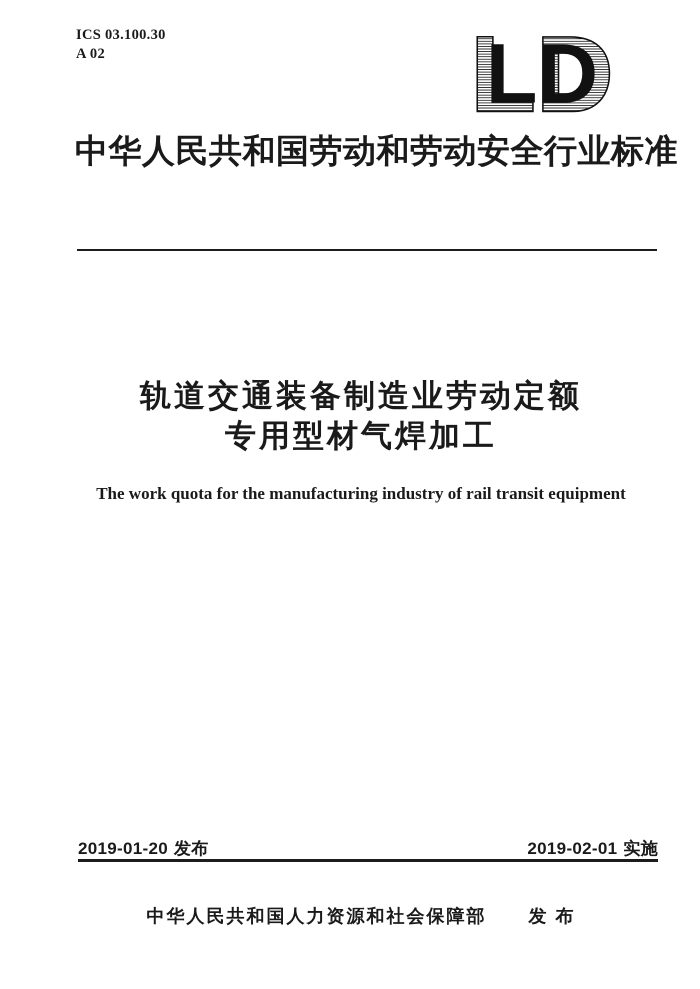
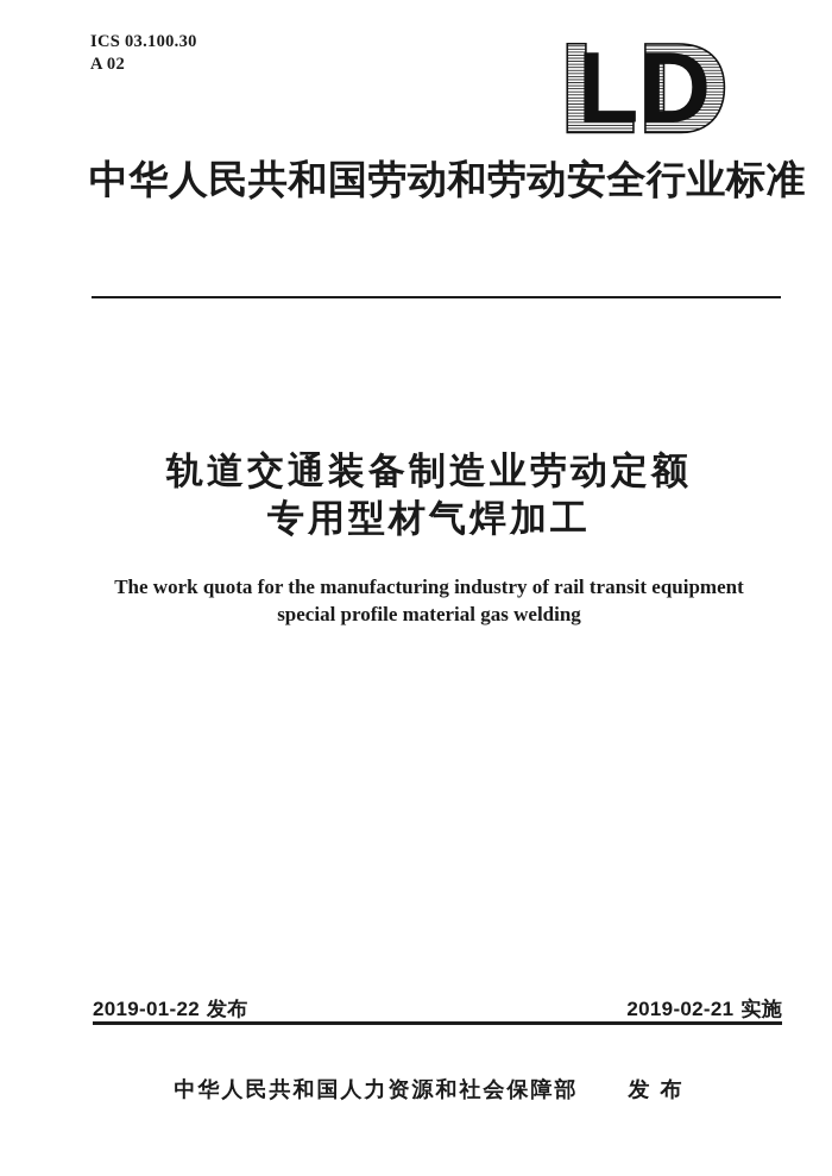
  ICS 03.100.30
  A 02
  LD
  LD
  中华人民共和国劳动和劳动安全行业标准
  轨道交通装备制造业劳动定额
  专用型材气焊加工
  The work quota for the manufacturing industry of rail transit equipment
+ special profile material gas welding
- 2019-01-20 发布
+ 2019-01-22 发布
- 2019-02-01 实施
+ 2019-02-21 实施
  中华人民共和国人力资源和社会保障部 发 布
